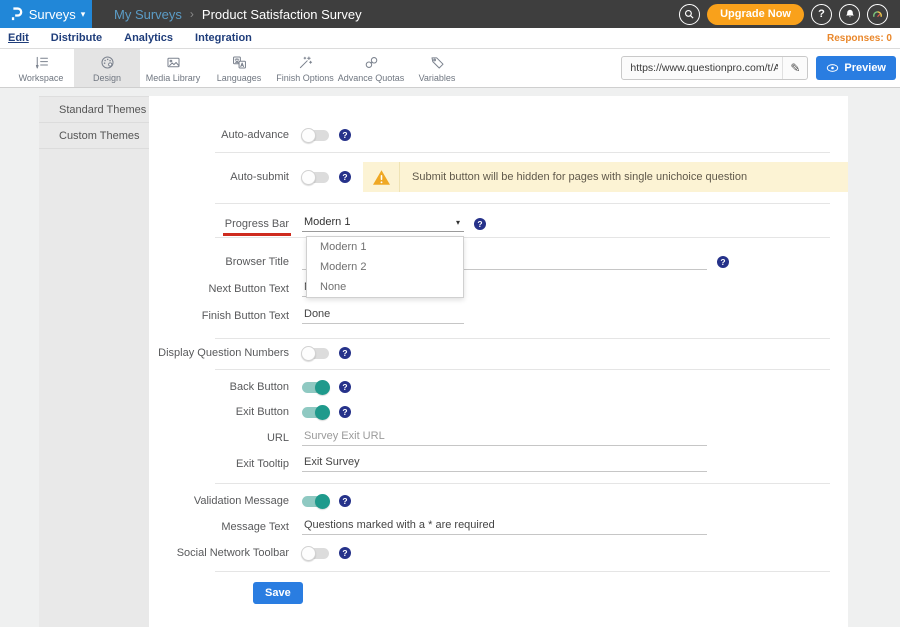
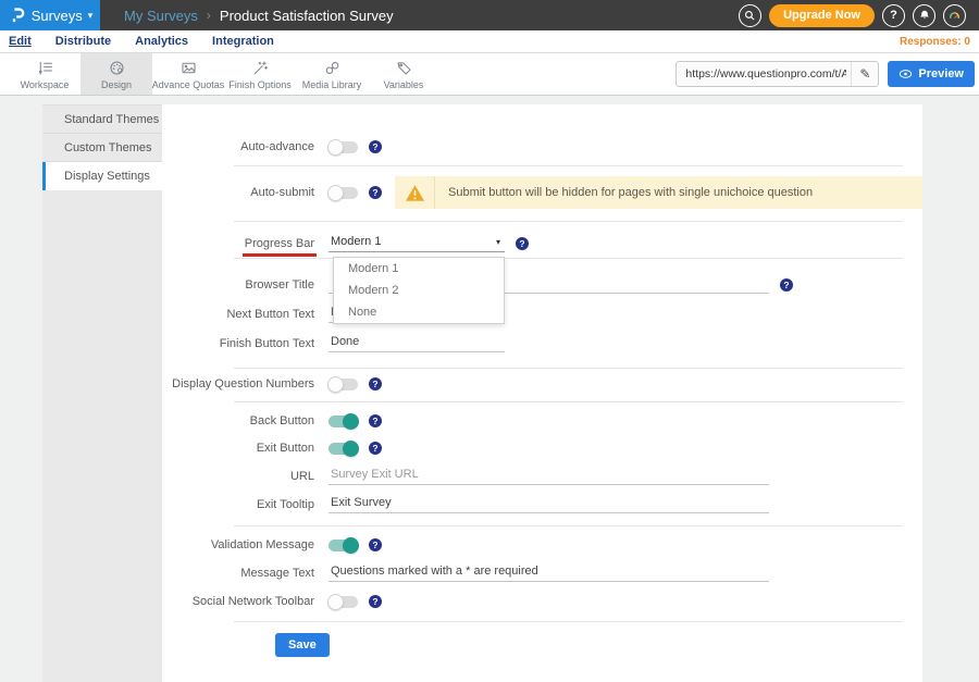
  Surveys
  ▾
  My Surveys
  ›
  Product Satisfaction Survey
  Upgrade Now
  ?
  Edit
  Distribute
  Analytics
  Integration
  Responses: 0
  Workspace
  Design
- Media Library
+ Advance Quotas
- Languages
  Finish Options
- Advance Quotas
+ Media Library
  Variables
  https://www.questionpro.com/t/A
  ✎
  Preview
  Standard Themes
  Custom Themes
+ Display Settings
  Auto-advance
  ?
  Auto-submit
  ?
  Submit button will be hidden for pages with single unichoice question
  Progress Bar
  Modern 1
  ▾
  Modern 1
  Modern 2
  None
  ?
  Browser Title
  ?
  Next Button Text
  Finish Button Text
  Done
  Display Question Numbers
  ?
  Back Button
  ?
  Exit Button
  ?
  URL
  Survey Exit URL
  Exit Tooltip
  Exit Survey
  Validation Message
  ?
  Message Text
  Questions marked with a * are required
  Social Network Toolbar
  ?
  Save
